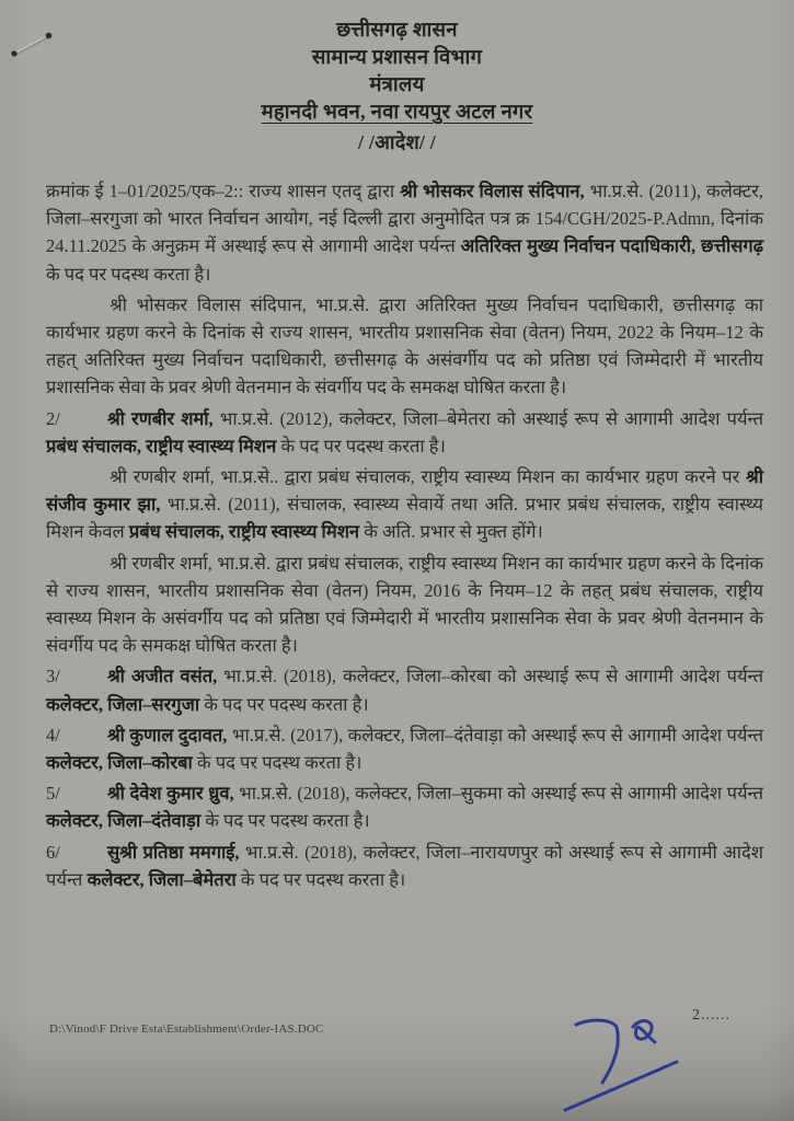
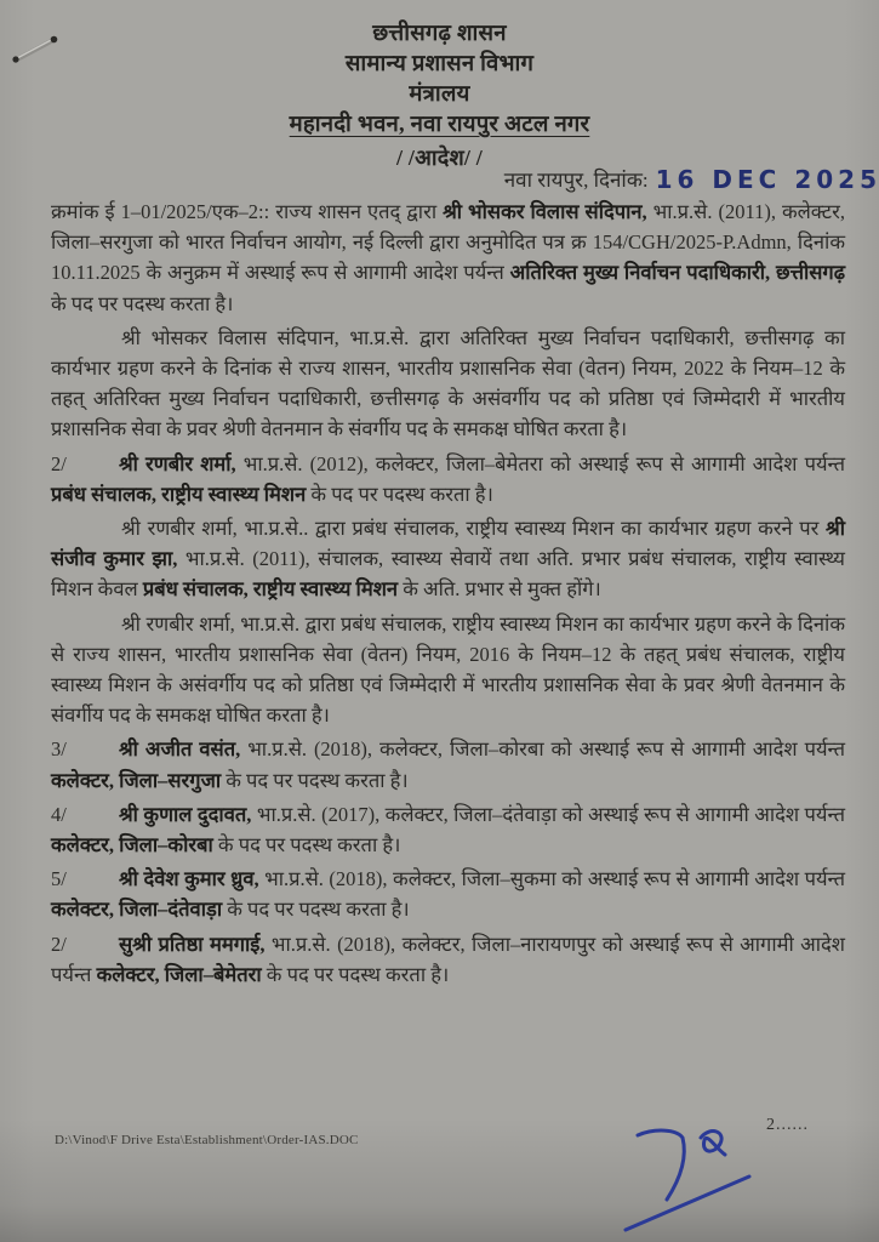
  छत्तीसगढ़ शासन
  सामान्य प्रशासन विभाग
  मंत्रालय
  महानदी भवन, नवा रायपुर अटल नगर
  / /आदेश/ /
+ नवा रायपुर, दिनांक: 16 DEC 2025
- क्रमांक ई 1–01/2025/एक–2:: राज्य शासन एतद् द्वारा श्री भोसकर विलास संदिपान, भा.प्र.से. (2011), कलेक्टर, जिला–सरगुजा को भारत निर्वाचन आयोग, नई दिल्ली द्वारा अनुमोदित पत्र क्र 154/CGH/2025-P.Admn, दिनांक 24.11.2025 के अनुक्रम में अस्थाई रूप से आगामी आदेश पर्यन्त अतिरिक्त मुख्य निर्वाचन पदाधिकारी, छत्तीसगढ़ के पद पर पदस्थ करता है।
+ क्रमांक ई 1–01/2025/एक–2:: राज्य शासन एतद् द्वारा श्री भोसकर विलास संदिपान, भा.प्र.से. (2011), कलेक्टर, जिला–सरगुजा को भारत निर्वाचन आयोग, नई दिल्ली द्वारा अनुमोदित पत्र क्र 154/CGH/2025-P.Admn, दिनांक 10.11.2025 के अनुक्रम में अस्थाई रूप से आगामी आदेश पर्यन्त अतिरिक्त मुख्य निर्वाचन पदाधिकारी, छत्तीसगढ़ के पद पर पदस्थ करता है।
  श्री भोसकर विलास संदिपान, भा.प्र.से. द्वारा अतिरिक्त मुख्य निर्वाचन पदाधिकारी, छत्तीसगढ़ का कार्यभार ग्रहण करने के दिनांक से राज्य शासन, भारतीय प्रशासनिक सेवा (वेतन) नियम, 2022 के नियम–12 के तहत् अतिरिक्त मुख्य निर्वाचन पदाधिकारी, छत्तीसगढ़ के असंवर्गीय पद को प्रतिष्ठा एवं जिम्मेदारी में भारतीय प्रशासनिक सेवा के प्रवर श्रेणी वेतनमान के संवर्गीय पद के समकक्ष घोषित करता है।
  2/ श्री रणबीर शर्मा, भा.प्र.से. (2012), कलेक्टर, जिला–बेमेतरा को अस्थाई रूप से आगामी आदेश पर्यन्त प्रबंध संचालक, राष्ट्रीय स्वास्थ्य मिशन के पद पर पदस्थ करता है।
  श्री रणबीर शर्मा, भा.प्र.से.. द्वारा प्रबंध संचालक, राष्ट्रीय स्वास्थ्य मिशन का कार्यभार ग्रहण करने पर श्री संजीव कुमार झा, भा.प्र.से. (2011), संचालक, स्वास्थ्य सेवायें तथा अति. प्रभार प्रबंध संचालक, राष्ट्रीय स्वास्थ्य मिशन केवल प्रबंध संचालक, राष्ट्रीय स्वास्थ्य मिशन के अति. प्रभार से मुक्त होंगे।
  श्री रणबीर शर्मा, भा.प्र.से. द्वारा प्रबंध संचालक, राष्ट्रीय स्वास्थ्य मिशन का कार्यभार ग्रहण करने के दिनांक से राज्य शासन, भारतीय प्रशासनिक सेवा (वेतन) नियम, 2016 के नियम–12 के तहत् प्रबंध संचालक, राष्ट्रीय स्वास्थ्य मिशन के असंवर्गीय पद को प्रतिष्ठा एवं जिम्मेदारी में भारतीय प्रशासनिक सेवा के प्रवर श्रेणी वेतनमान के संवर्गीय पद के समकक्ष घोषित करता है।
  3/ श्री अजीत वसंत, भा.प्र.से. (2018), कलेक्टर, जिला–कोरबा को अस्थाई रूप से आगामी आदेश पर्यन्त कलेक्टर, जिला–सरगुजा के पद पर पदस्थ करता है।
  4/ श्री कुणाल दुदावत, भा.प्र.से. (2017), कलेक्टर, जिला–दंतेवाड़ा को अस्थाई रूप से आगामी आदेश पर्यन्त कलेक्टर, जिला–कोरबा के पद पर पदस्थ करता है।
  5/ श्री देवेश कुमार ध्रुव, भा.प्र.से. (2018), कलेक्टर, जिला–सुकमा को अस्थाई रूप से आगामी आदेश पर्यन्त कलेक्टर, जिला–दंतेवाड़ा के पद पर पदस्थ करता है।
- 6/ सुश्री प्रतिष्ठा ममगाई, भा.प्र.से. (2018), कलेक्टर, जिला–नारायणपुर को अस्थाई रूप से आगामी आदेश पर्यन्त कलेक्टर, जिला–बेमेतरा के पद पर पदस्थ करता है।
+ 2/ सुश्री प्रतिष्ठा ममगाई, भा.प्र.से. (2018), कलेक्टर, जिला–नारायणपुर को अस्थाई रूप से आगामी आदेश पर्यन्त कलेक्टर, जिला–बेमेतरा के पद पर पदस्थ करता है।
  D:\Vinod\F Drive Esta\Establishment\Order-IAS.DOC
  2......
